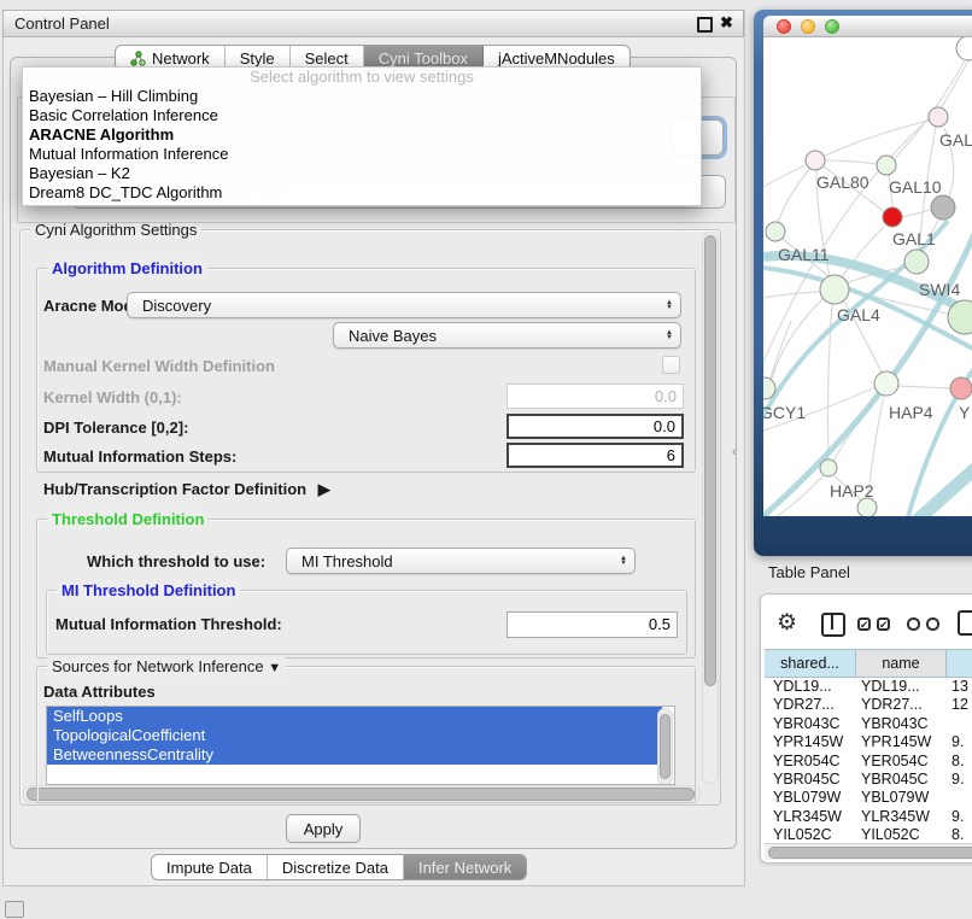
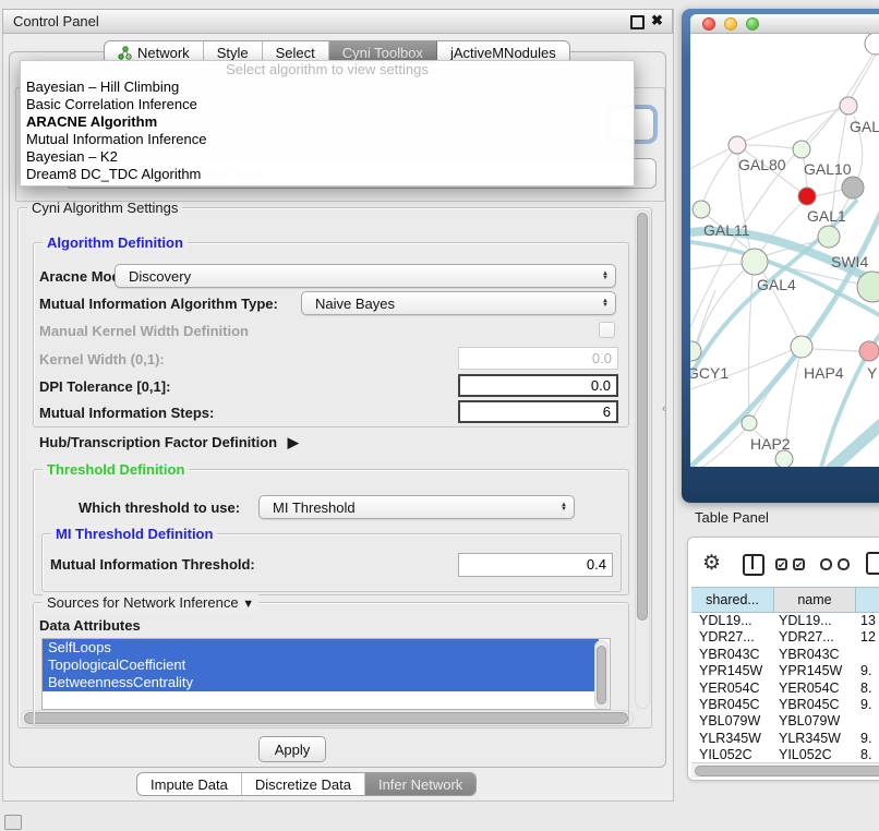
  Control Panel
  ✖
  Network
  Style
  Select
  Cyni Toolbox
  jActiveMNodules
  Select algorithm to view settings
  Bayesian – Hill Climbing
  Basic Correlation Inference
  ARACNE Algorithm
  Mutual Information Inference
  Bayesian – K2
  Dream8 DC_TDC Algorithm
  Cyni Algorithm Settings
  Algorithm Definition
  Aracne Mo
  Discovery
+ Mutual Information Algorithm Type:
  Naive Bayes
  Manual Kernel Width Definition
  Kernel Width (0,1):
  0.0
- DPI Tolerance [0,2]:
+ DPI Tolerance [0,1]:
  0.0
  Mutual Information Steps:
  6
  Hub/Transcription Factor Definition ▶
  Threshold Definition
  Which threshold to use:
  MI Threshold
  MI Threshold Definition
  Mutual Information Threshold:
- 0.5
+ 0.4
  Sources for Network Inference ▼
  Data Attributes
  SelfLoops
  TopologicalCoefficient
  BetweennessCentrality
  Apply
  Impute Data
  Discretize Data
  Infer Network
  ‹
  GAL
  GAL80
  GAL10
  GAL1
  GAL11
  GAL4
  SWI4
  GCY1
  HAP4
  Y
  HAP2
  Table Panel
  ⚙
  ✔
  ✔
  shared...
  name
  YDL19...
  YDL19...
  13
  YDR27...
  YDR27...
  12
  YBR043C
  YBR043C
  YPR145W
  YPR145W
  9.
  YER054C
  YER054C
  8.
  YBR045C
  YBR045C
  9.
  YBL079W
  YBL079W
  YLR345W
  YLR345W
  9.
  YIL052C
  YIL052C
  8.
